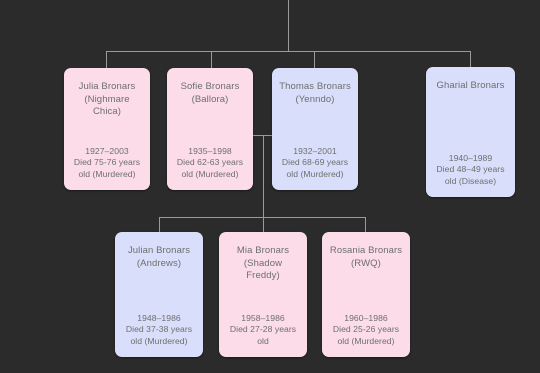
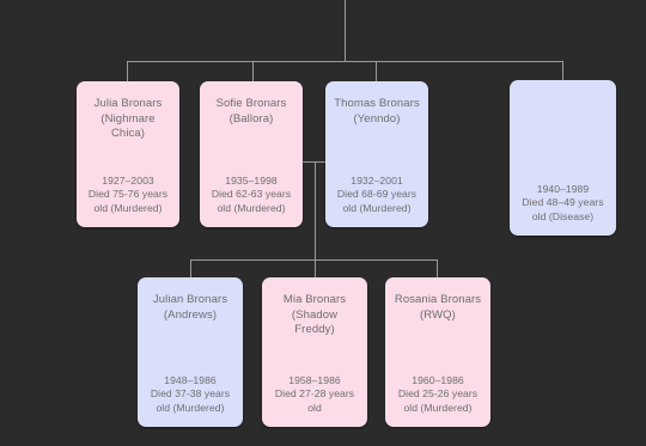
  Julia Bronars
  (Nighmare
  Chica)
  1927–2003
  Died 75-76 years
  old (Murdered)
  Sofie Bronars
  (Ballora)
  1935–1998
  Died 62-63 years
  old (Murdered)
  Thomas Bronars
  (Yenndo)
  1932–2001
  Died 68-69 years
  old (Murdered)
- Gharial Bronars
  1940–1989
  Died 48–49 years
  old (Disease)
  Julian Bronars
  (Andrews)
  1948–1986
  Died 37-38 years
  old (Murdered)
  Mia Bronars
  (Shadow
  Freddy)
  1958–1986
  Died 27-28 years
  old
  Rosania Bronars
  (RWQ)
  1960–1986
  Died 25-26 years
  old (Murdered)
